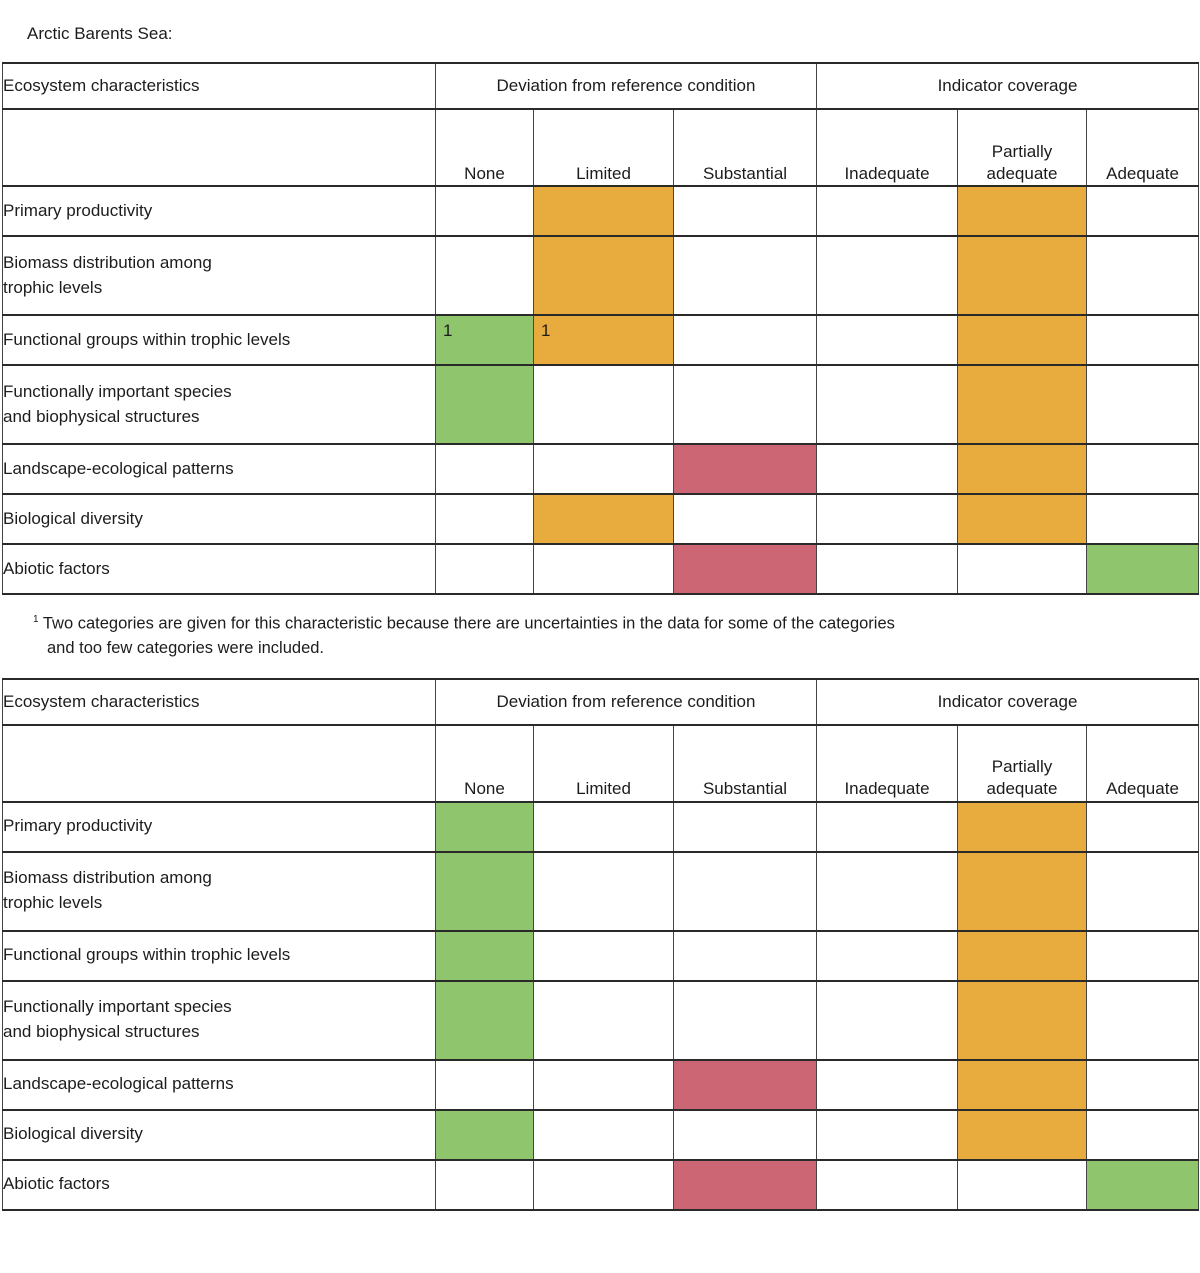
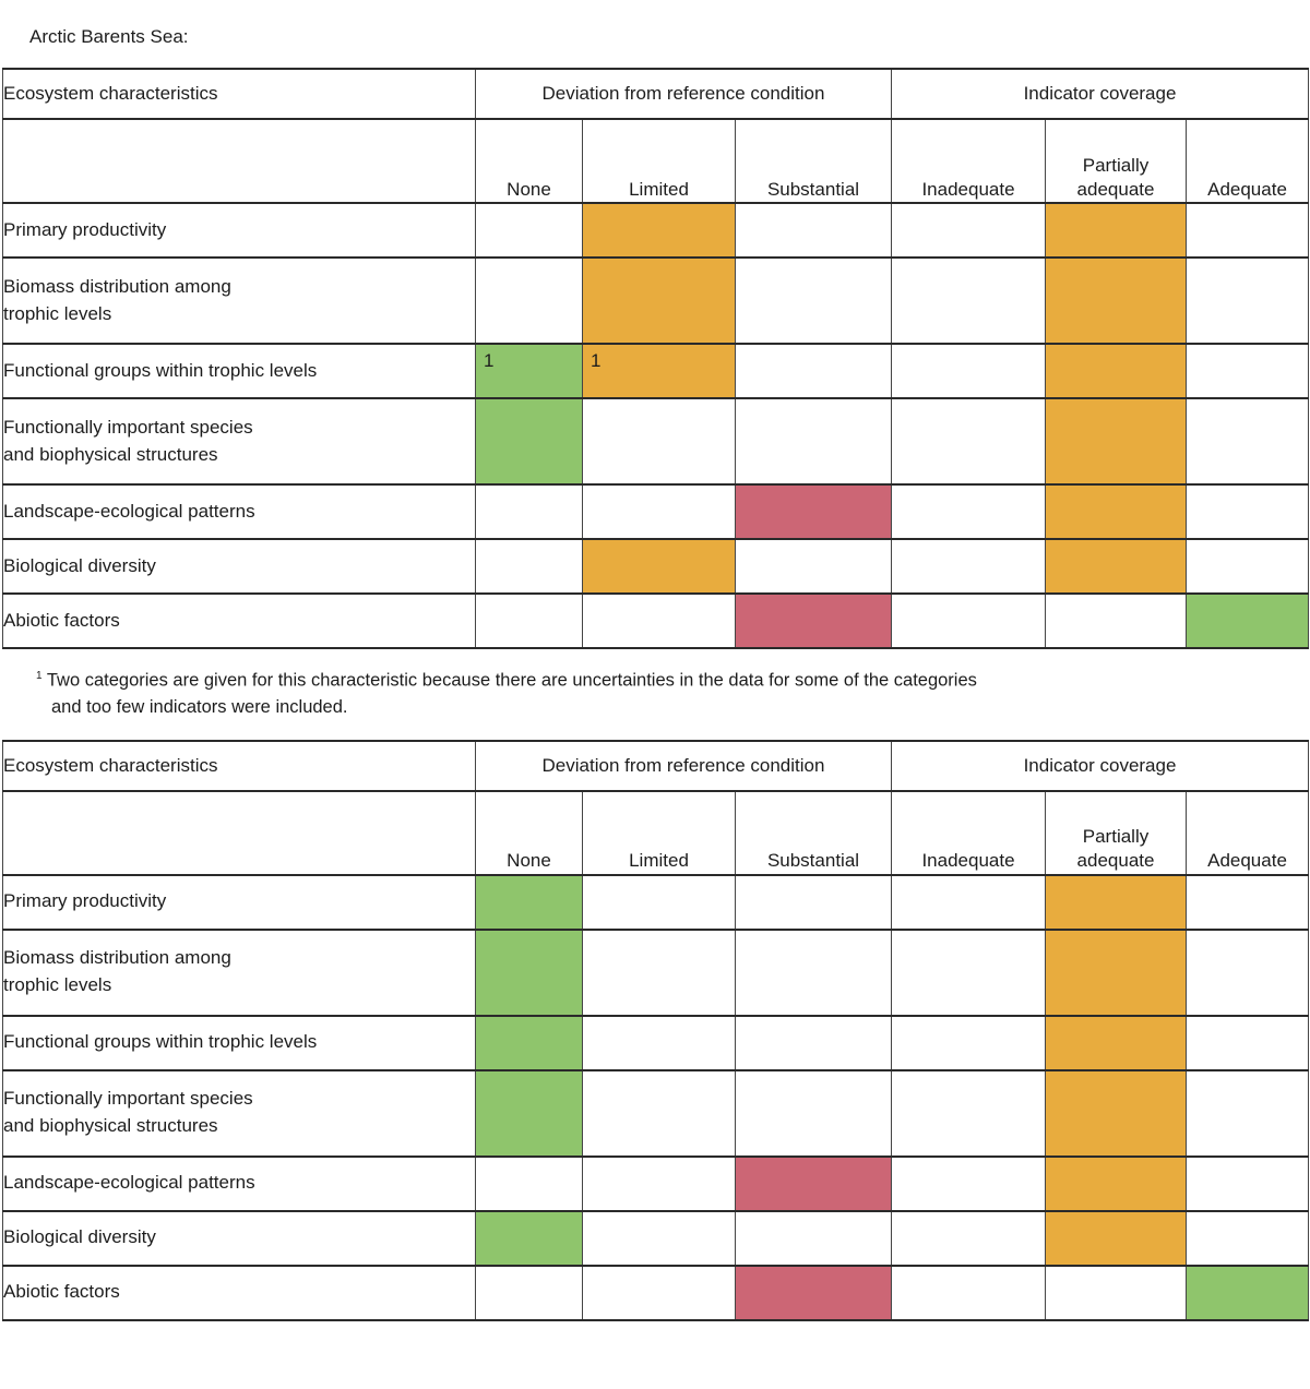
  Arctic Barents Sea:
  Ecosystem characteristics	Deviation from reference condition	Indicator coverage
  	None	Limited	Substantial	Inadequate	Partially adequate	Adequate
  Primary productivity
  Biomass distribution among trophic levels
  Functional groups within trophic levels	1	1
  Functionally important species and biophysical structures
  Landscape-ecological patterns
  Biological diversity
  Abiotic factors
  1 Two categories are given for this characteristic because there are uncertainties in the data for some of the categories
- and too few categories were included.
+ and too few indicators were included.
  Ecosystem characteristics	Deviation from reference condition	Indicator coverage
  	None	Limited	Substantial	Inadequate	Partially adequate	Adequate
  Primary productivity
  Biomass distribution among trophic levels
  Functional groups within trophic levels
  Functionally important species and biophysical structures
  Landscape-ecological patterns
  Biological diversity
  Abiotic factors
